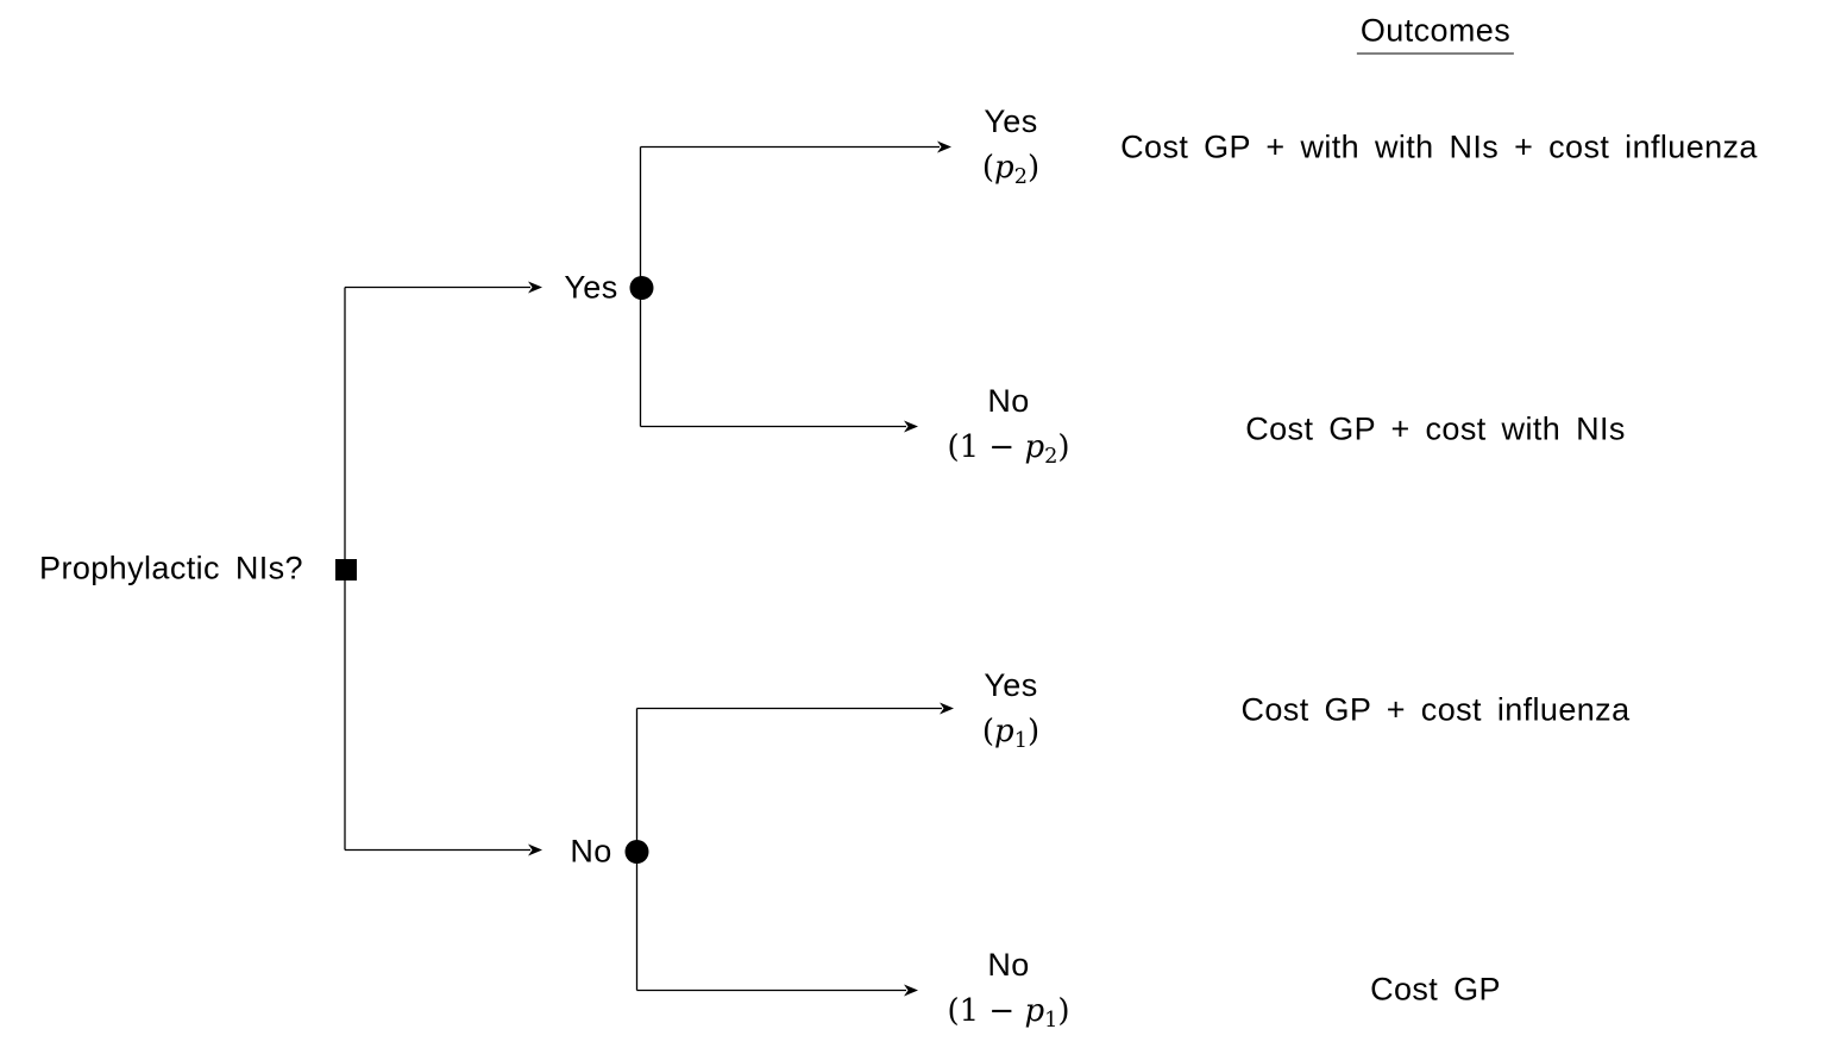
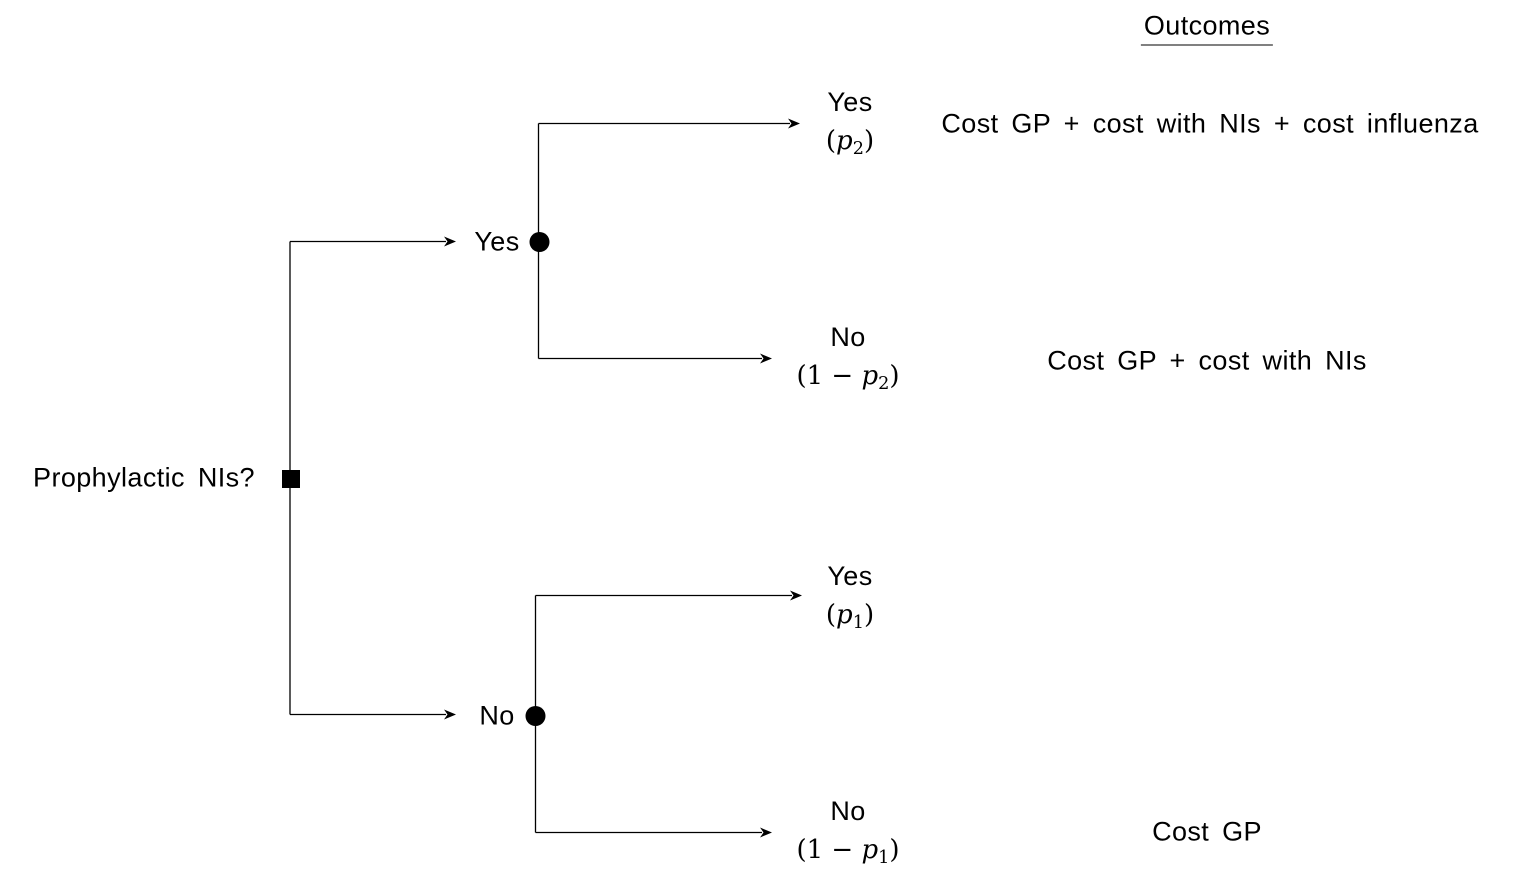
  Outcomes
  Prophylactic NIs?
  Yes
  No
  Yes
  (p2)
  No
  (1 − p2)
  Yes
  (p1)
  No
  (1 − p1)
- Cost GP + with with NIs + cost influenza
+ Cost GP + cost with NIs + cost influenza
  Cost GP + cost with NIs
- Cost GP + cost influenza
  Cost GP
